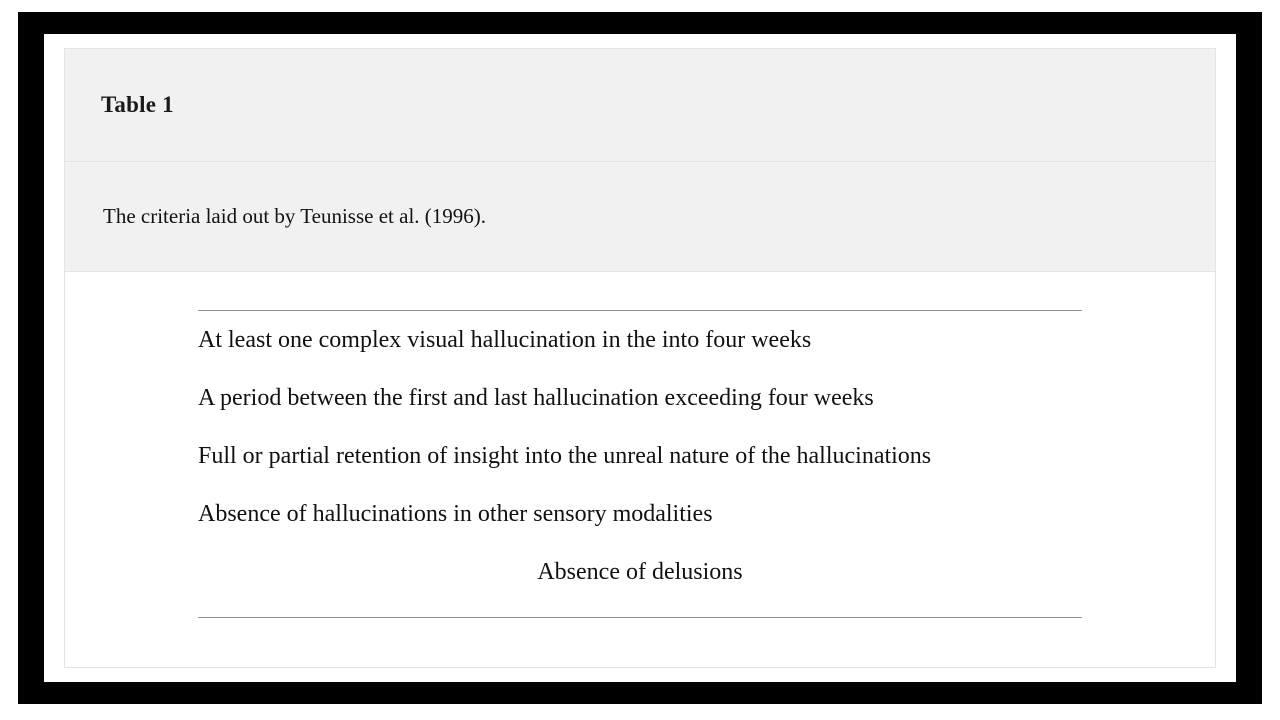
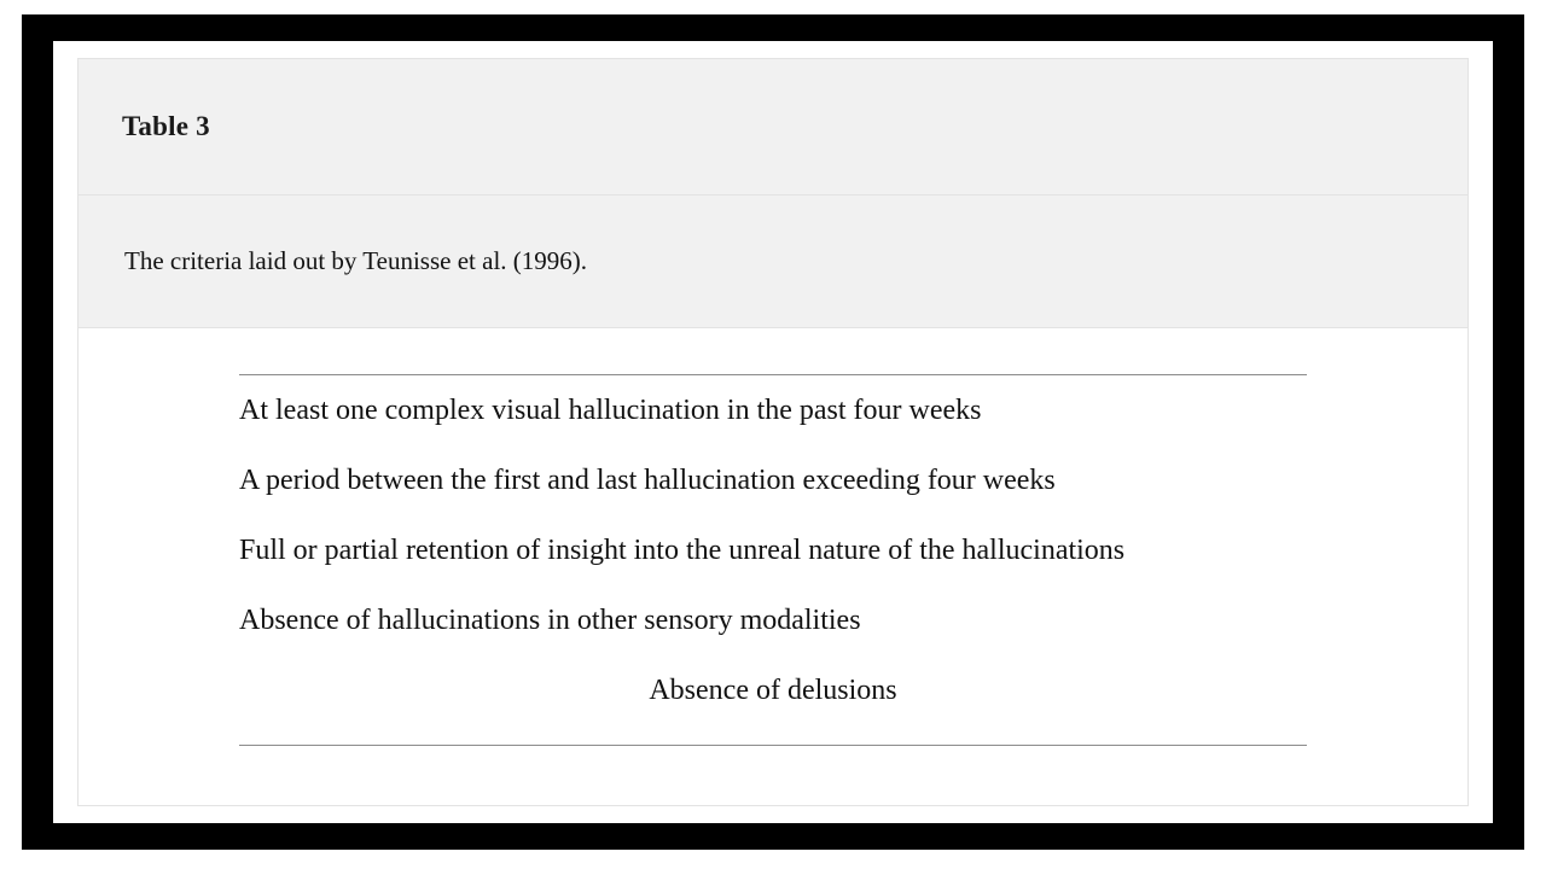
- Table 1
+ Table 3
  The criteria laid out by Teunisse et al. (1996).
- At least one complex visual hallucination in the into four weeks
+ At least one complex visual hallucination in the past four weeks
  A period between the first and last hallucination exceeding four weeks
  Full or partial retention of insight into the unreal nature of the hallucinations
  Absence of hallucinations in other sensory modalities
  Absence of delusions
